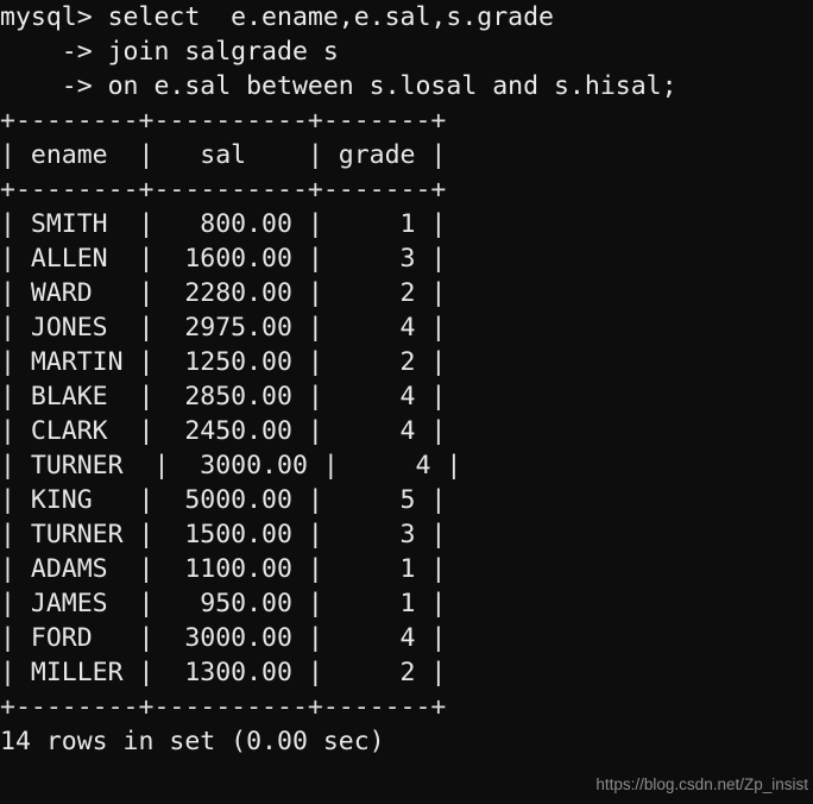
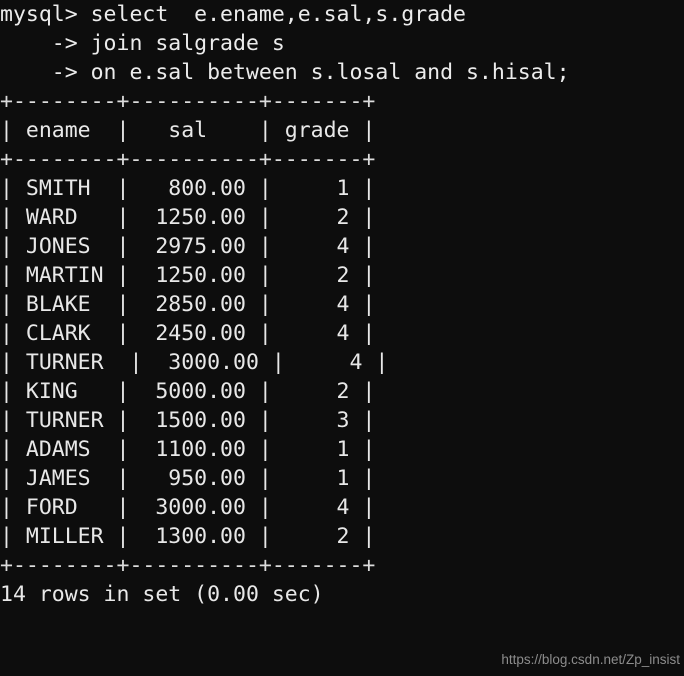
  mysql> select e.ename,e.sal,s.grade
  -> join salgrade s
  -> on e.sal between s.losal and s.hisal;
  +--------+----------+-------+
  | ename | sal | grade |
  +--------+----------+-------+
  | SMITH | 800.00 | 1 |
- | ALLEN | 1600.00 | 3 |
- | WARD | 2280.00 | 2 |
+ | WARD | 1250.00 | 2 |
  | JONES | 2975.00 | 4 |
  | MARTIN | 1250.00 | 2 |
  | BLAKE | 2850.00 | 4 |
  | CLARK | 2450.00 | 4 |
  | TURNER | 3000.00 | 4 |
- | KING | 5000.00 | 5 |
+ | KING | 5000.00 | 2 |
  | TURNER | 1500.00 | 3 |
  | ADAMS | 1100.00 | 1 |
  | JAMES | 950.00 | 1 |
  | FORD | 3000.00 | 4 |
  | MILLER | 1300.00 | 2 |
  +--------+----------+-------+
  14 rows in set (0.00 sec)
  https://blog.csdn.net/Zp_insist
